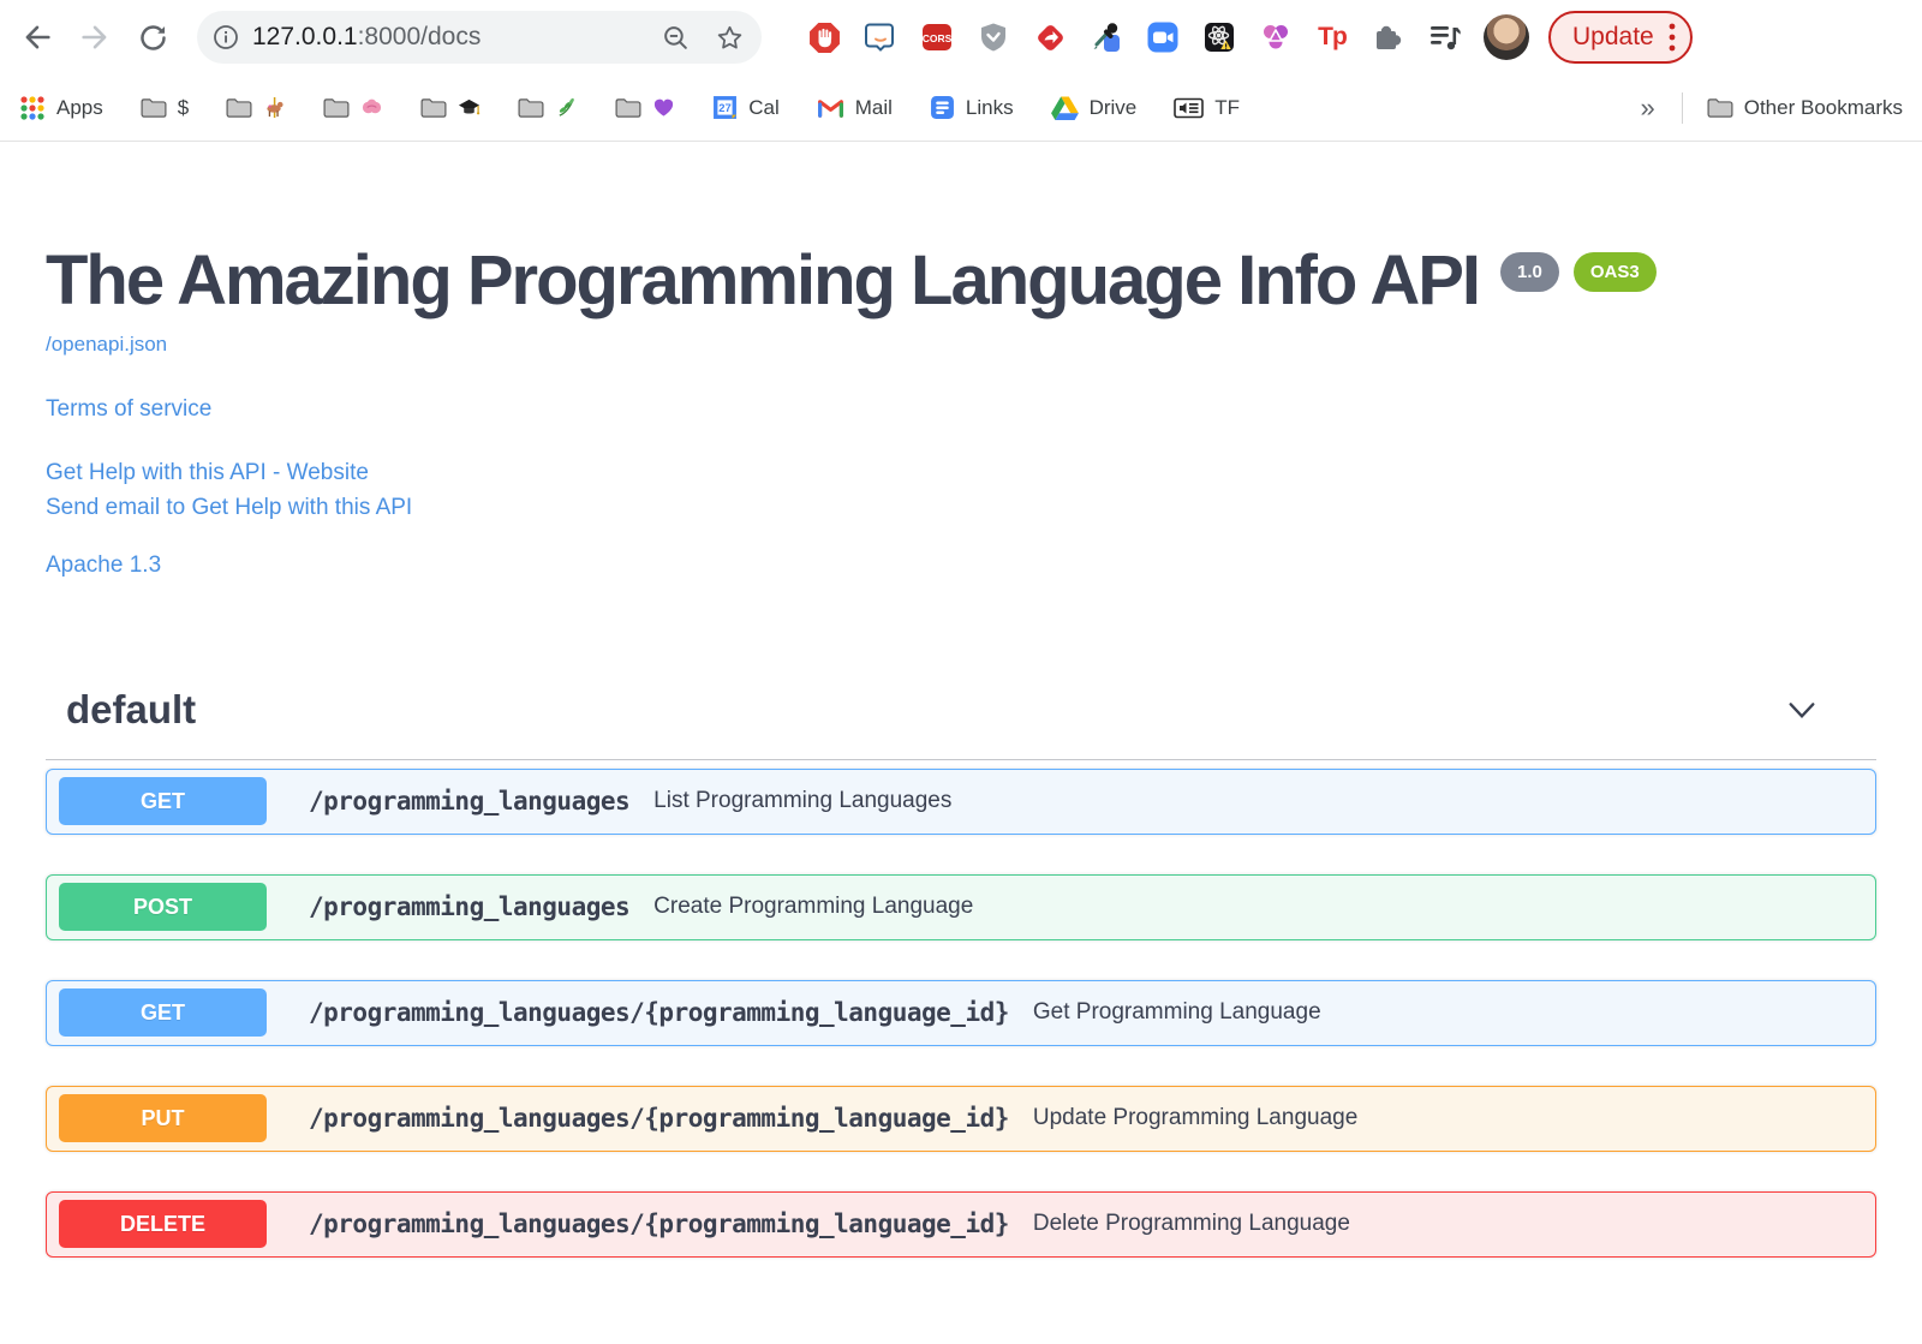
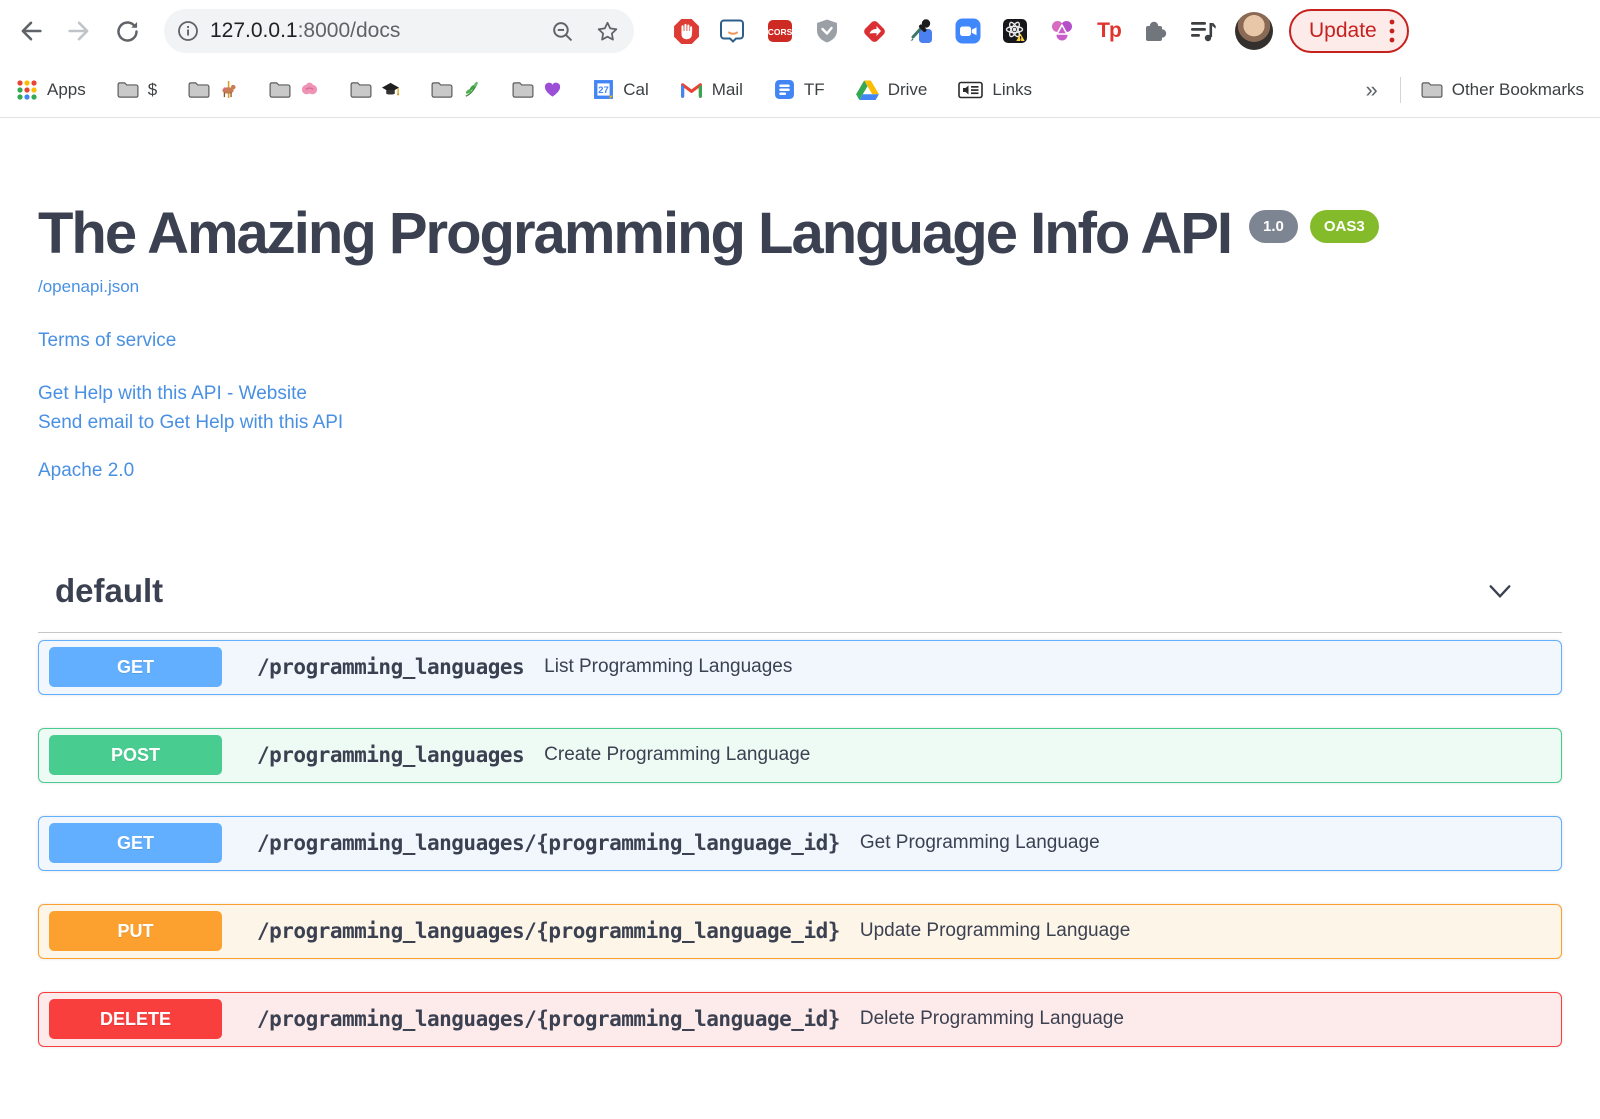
  127.0.0.1:8000/docs
  CORS
  Tp
  Update
  Apps
  $
  27
  Cal
  Mail
- Links
+ TF
  Drive
- TF
+ Links
  »
  Other Bookmarks
  The Amazing Programming Language Info API
  1.0
  OAS3
  /openapi.json
  Terms of service
  Get Help with this API - Website
  Send email to Get Help with this API
- Apache 1.3
+ Apache 2.0
  default
  GET
  /programming_languages
  List Programming Languages
  POST
  /programming_languages
  Create Programming Language
  GET
  /programming_languages/{programming_language_id}
  Get Programming Language
  PUT
  /programming_languages/{programming_language_id}
  Update Programming Language
  DELETE
  /programming_languages/{programming_language_id}
  Delete Programming Language
